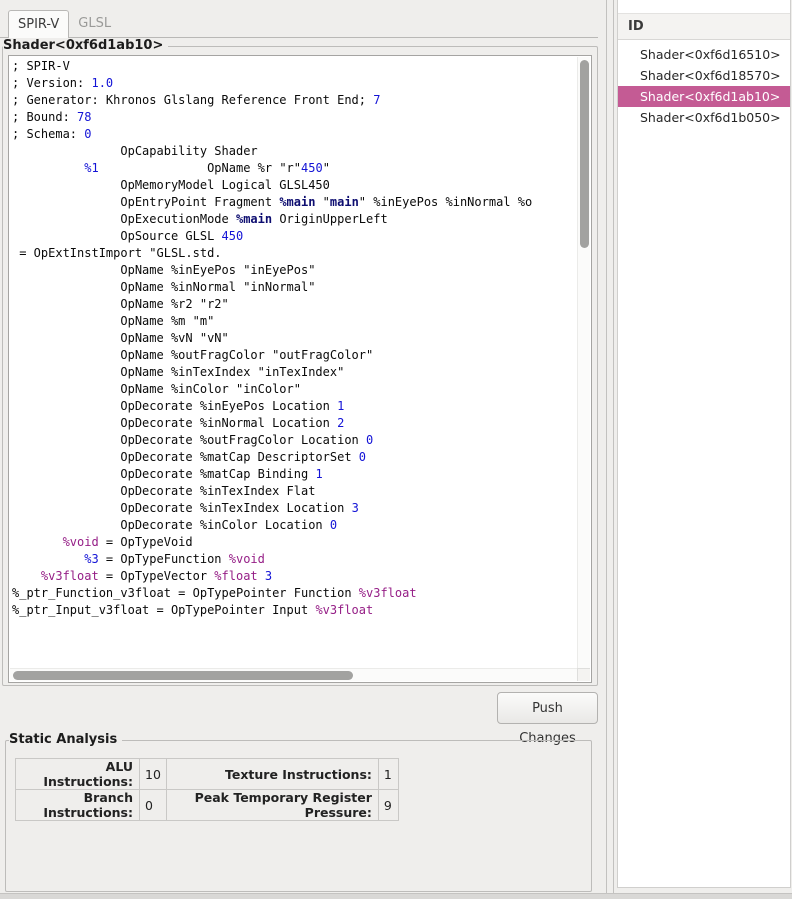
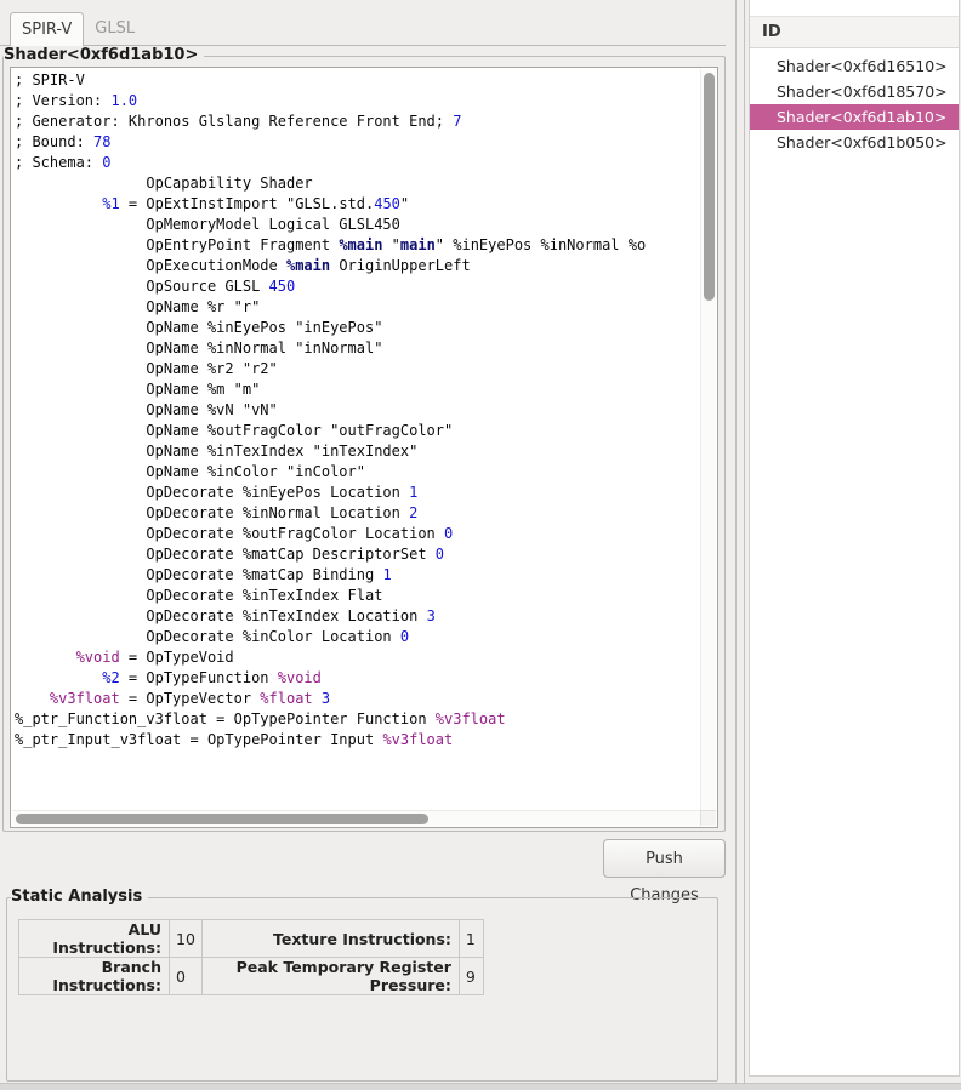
  SPIR-V
  GLSL
  Shader<0xf6d1ab10>
  ; SPIR-V
  ; Version: 1.0
  ; Generator: Khronos Glslang Reference Front End; 7
  ; Bound: 78
  ; Schema: 0
  OpCapability Shader
- %1 OpName %r "r"450"
+ %1 = OpExtInstImport "GLSL.std.450"
  OpMemoryModel Logical GLSL450
  OpEntryPoint Fragment %main "main" %inEyePos %inNormal %o
  OpExecutionMode %main OriginUpperLeft
  OpSource GLSL 450
- = OpExtInstImport "GLSL.std.
+ OpName %r "r"
  OpName %inEyePos "inEyePos"
  OpName %inNormal "inNormal"
  OpName %r2 "r2"
  OpName %m "m"
  OpName %vN "vN"
  OpName %outFragColor "outFragColor"
  OpName %inTexIndex "inTexIndex"
  OpName %inColor "inColor"
  OpDecorate %inEyePos Location 1
  OpDecorate %inNormal Location 2
  OpDecorate %outFragColor Location 0
  OpDecorate %matCap DescriptorSet 0
  OpDecorate %matCap Binding 1
  OpDecorate %inTexIndex Flat
  OpDecorate %inTexIndex Location 3
  OpDecorate %inColor Location 0
  %void = OpTypeVoid
- %3 = OpTypeFunction %void
+ %2 = OpTypeFunction %void
  %v3float = OpTypeVector %float 3
  %_ptr_Function_v3float = OpTypePointer Function %v3float
  %_ptr_Input_v3float = OpTypePointer Input %v3float
  Push Changes
  Static Analysis
  ALU Instructions:	10	Texture Instructions:	1
  Branch Instructions:	0	Peak Temporary Register Pressure:	9
  ID
  Shader<0xf6d16510>
  Shader<0xf6d18570>
  Shader<0xf6d1ab10>
  Shader<0xf6d1b050>
